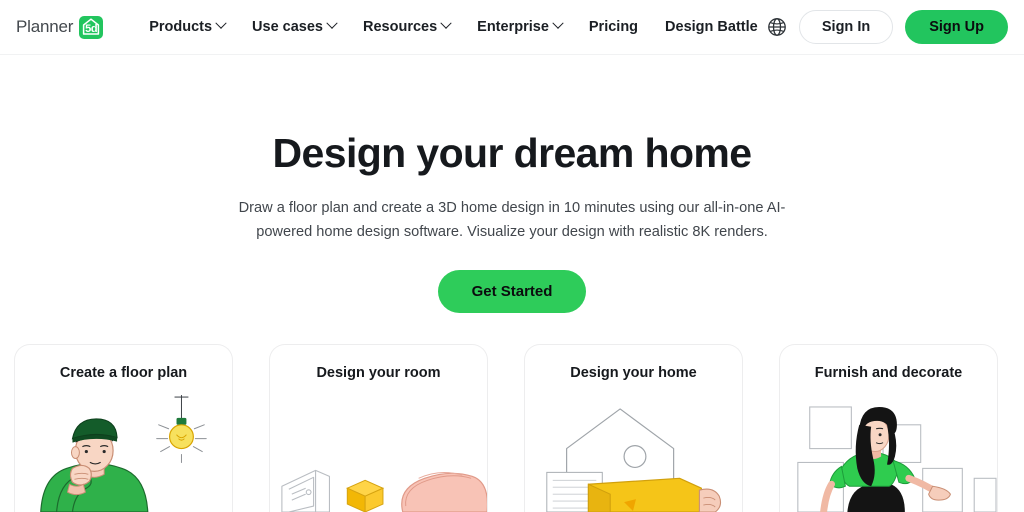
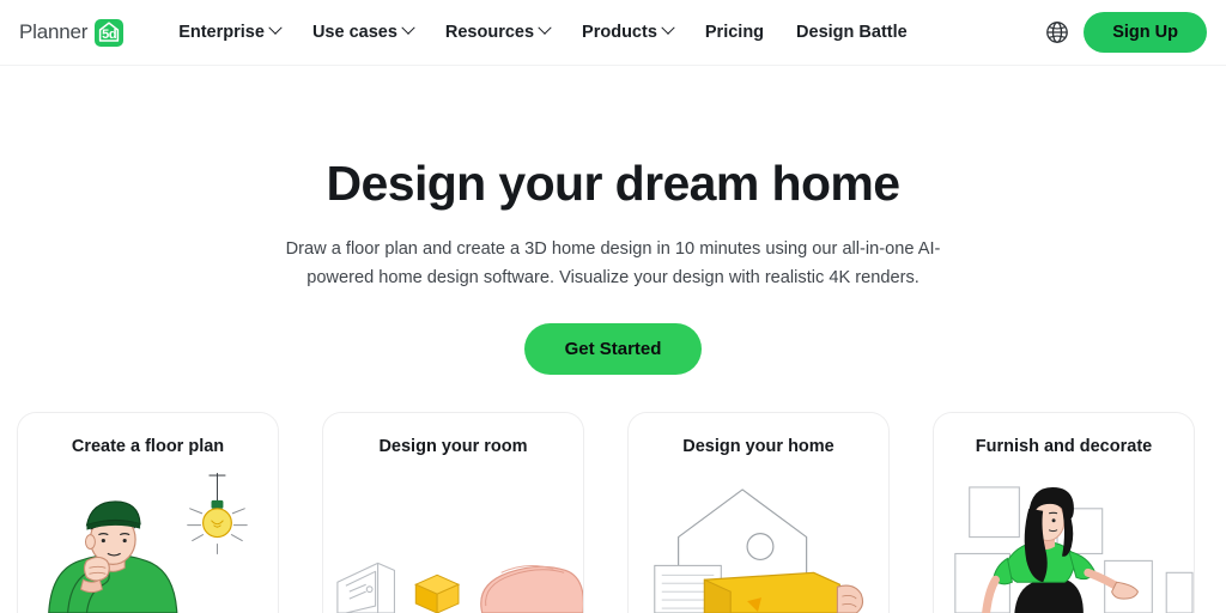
  Planner
  5d
- Products
+ Enterprise
  Use cases
  Resources
- Enterprise
+ Products
  Pricing
  Design Battle
- Sign In
  Sign Up
  Design your dream home
- Draw a floor plan and create a 3D home design in 10 minutes using our all-in-one AI-powered home design software. Visualize your design with realistic 8K renders.
+ Draw a floor plan and create a 3D home design in 10 minutes using our all-in-one AI-powered home design software. Visualize your design with realistic 4K renders.
  Get Started
  Create a floor plan
  Design your room
  Design your home
  Furnish and decorate
